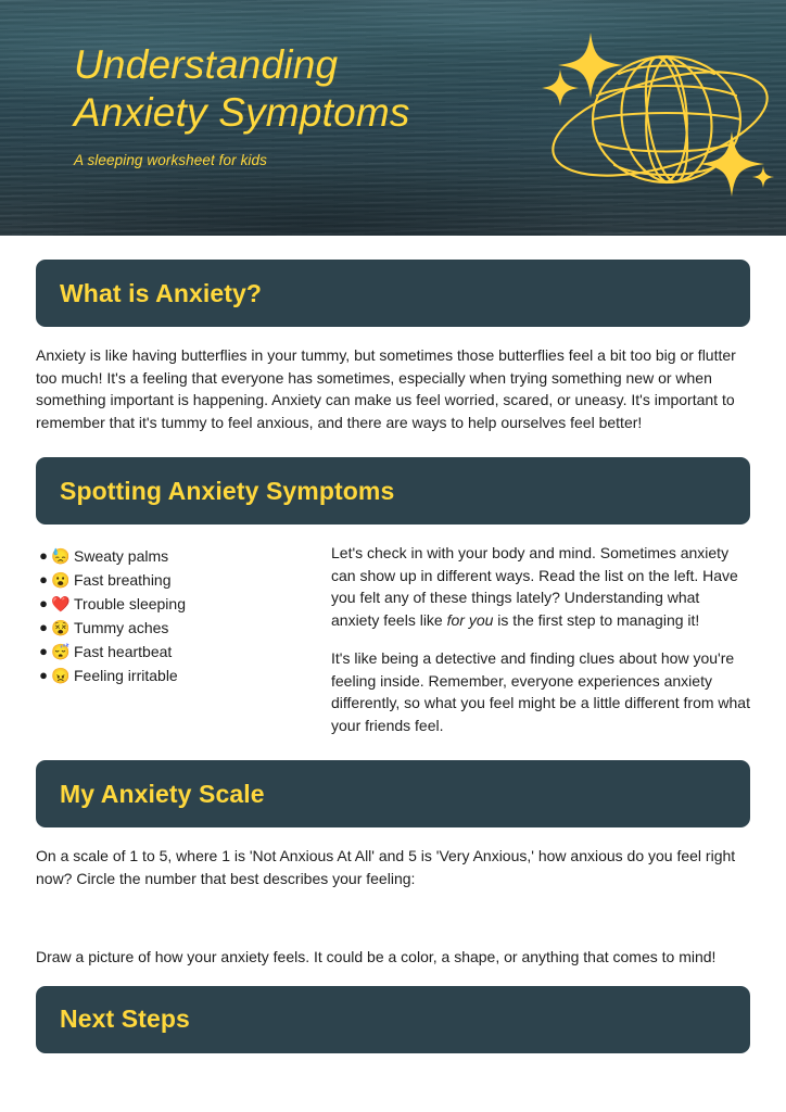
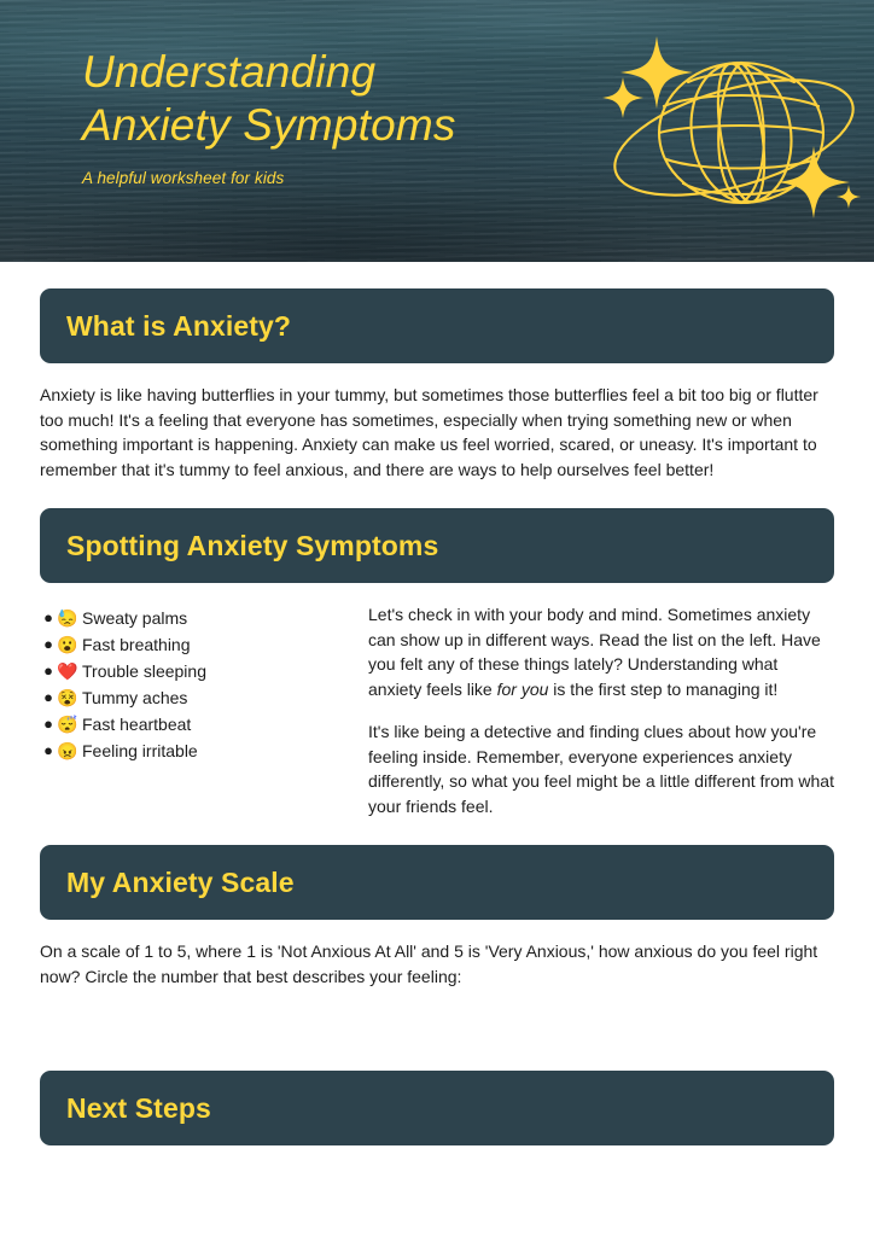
  Understanding
  Anxiety Symptoms
- A sleeping worksheet for kids
+ A helpful worksheet for kids
  What is Anxiety?
  Anxiety is like having butterflies in your tummy, but sometimes those butterflies feel a bit too big or flutter too much! It's a feeling that everyone has sometimes, especially when trying something new or when something important is happening. Anxiety can make us feel worried, scared, or uneasy. It's important to remember that it's tummy to feel anxious, and there are ways to help ourselves feel better!
  Spotting Anxiety Symptoms
  ●
  😓
  Sweaty palms
  ●
  😮
  Fast breathing
  ●
  ❤️
  Trouble sleeping
  ●
  😵
  Tummy aches
  ●
  😴
  Fast heartbeat
  ●
  😠
  Feeling irritable
  Let's check in with your body and mind. Sometimes anxiety can show up in different ways. Read the list on the left. Have you felt any of these things lately? Understanding what anxiety feels like for you is the first step to managing it!
  It's like being a detective and finding clues about how you're feeling inside. Remember, everyone experiences anxiety differently, so what you feel might be a little different from what your friends feel.
  My Anxiety Scale
  On a scale of 1 to 5, where 1 is 'Not Anxious At All' and 5 is 'Very Anxious,' how anxious do you feel right now? Circle the number that best describes your feeling:
- Draw a picture of how your anxiety feels. It could be a color, a shape, or anything that comes to mind!
  Next Steps
